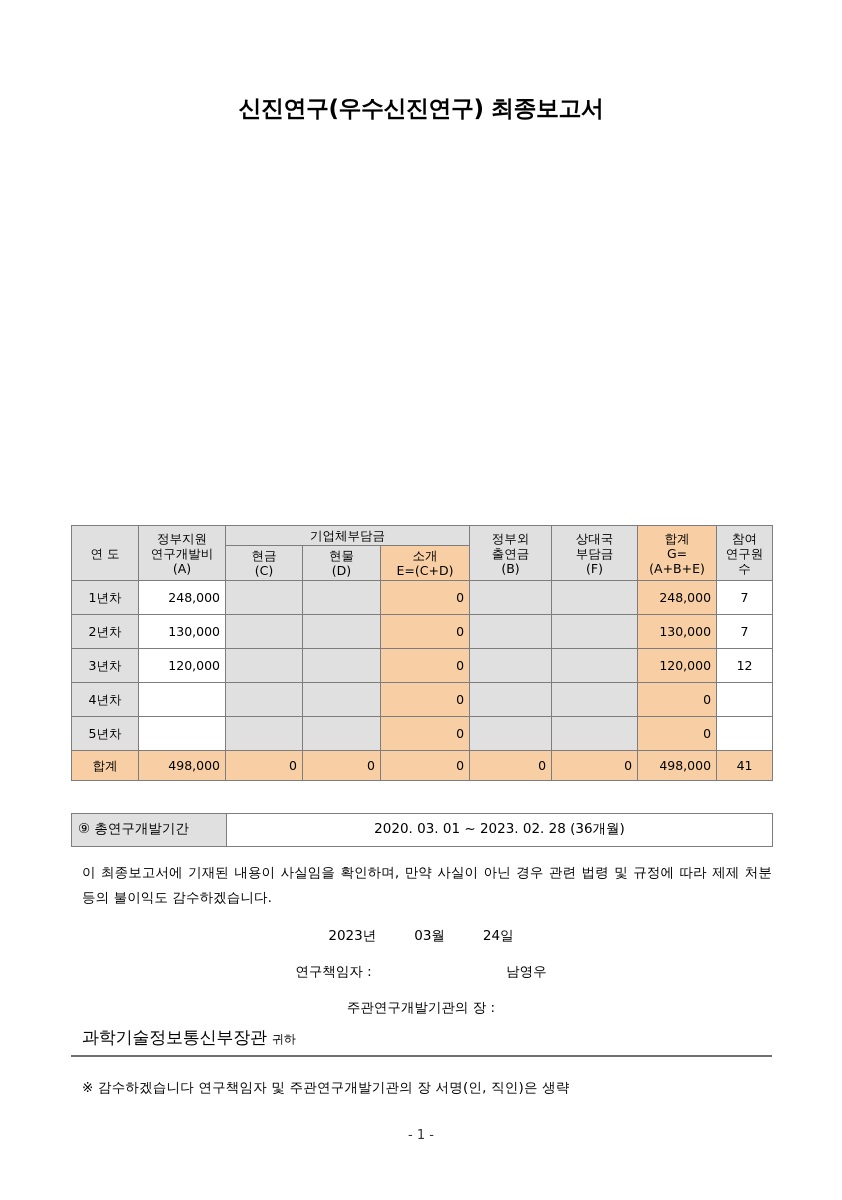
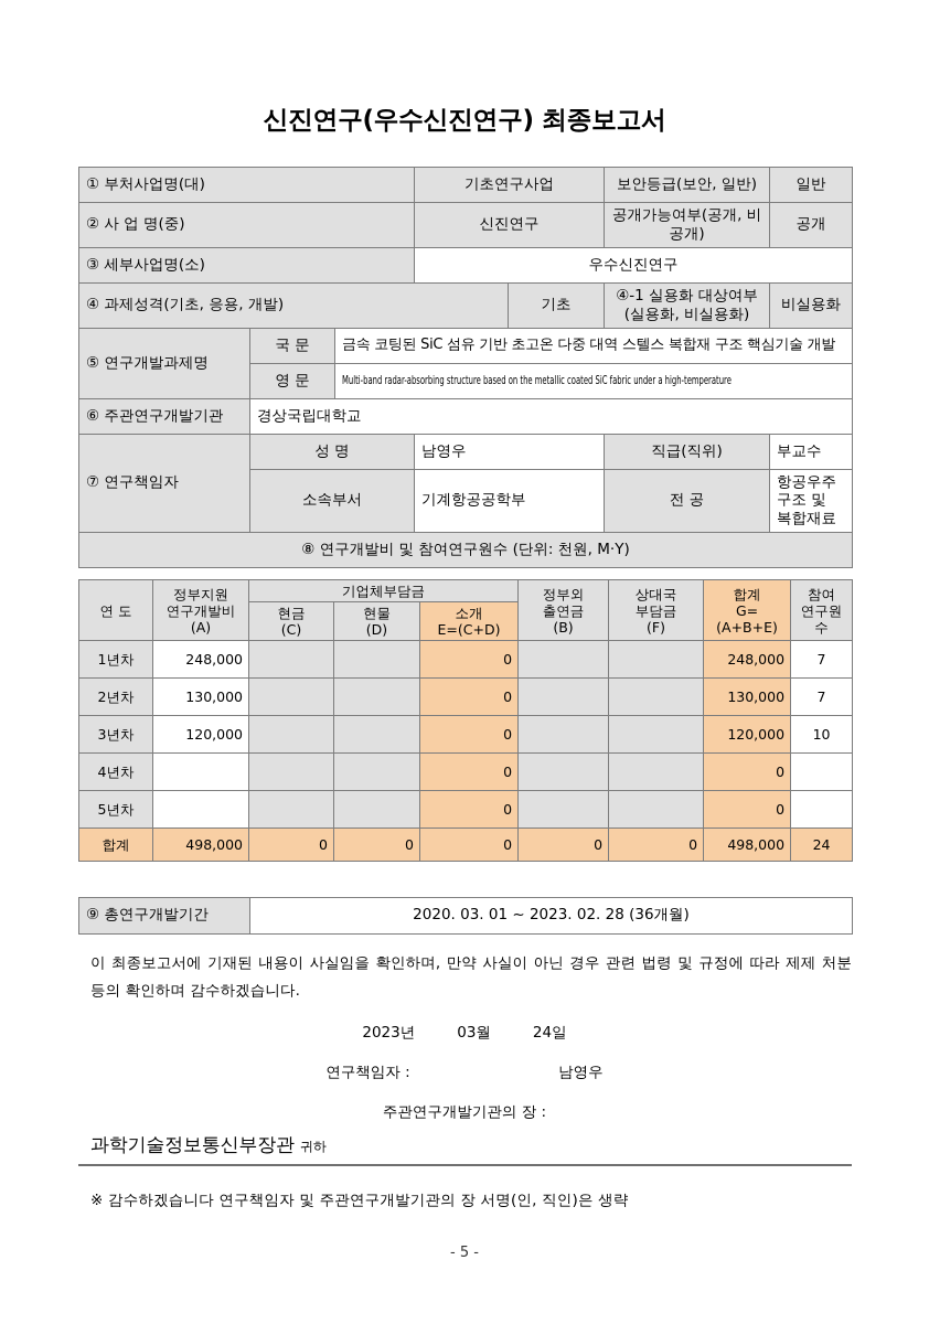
  신진연구(우수신진연구) 최종보고서
+ ① 부처사업명(대)	기초연구사업	보안등급(보안, 일반)	일반
+ ② 사 업 명(중)	신진연구	공개가능여부(공개, 비공개)	공개
+ ③ 세부사업명(소)	우수신진연구
+ ④ 과제성격(기초, 응용, 개발)	기초	④-1 실용화 대상여부(실용화, 비실용화)	비실용화
+ ⑤ 연구개발과제명	국 문	금속 코팅된 SiC 섬유 기반 초고온 다중 대역 스텔스 복합재 구조 핵심기술 개발
+ 영 문	Multi-band radar-absorbing structure based on the metallic coated SiC fabric under a high-temperature
+ ⑥ 주관연구개발기관	경상국립대학교
+ ⑦ 연구책임자	성 명	남영우	직급(직위)	부교수
+ 소속부서	기계항공공학부	전 공	항공우주 구조 및 복합재료
+ ⑧ 연구개발비 및 참여연구원수 (단위: 천원, M·Y)
  연 도	정부지원 연구개발비 (A)	기업체부담금	정부외 출연금 (B)	상대국 부담금 (F)	합계 G=(A+B+E)	참여 연구원수
  현금 (C)	현물 (D)	소개 E=(C+D)
  1년차	248,000			0			248,000	7
  2년차	130,000			0			130,000	7
- 3년차	120,000			0			120,000	12
+ 3년차	120,000			0			120,000	10
  4년차				0			0
  5년차				0			0
- 합계	498,000	0	0	0	0	0	498,000	41
+ 합계	498,000	0	0	0	0	0	498,000	24
  ⑨ 총연구개발기간	2020. 03. 01 ~ 2023. 02. 28 (36개월)
- 이 최종보고서에 기재된 내용이 사실임을 확인하며, 만약 사실이 아닌 경우 관련 법령 및 규정에 따라 제제 처분 등의 불이익도 감수하겠습니다.
+ 이 최종보고서에 기재된 내용이 사실임을 확인하며, 만약 사실이 아닌 경우 관련 법령 및 규정에 따라 제제 처분 등의 확인하며 감수하겠습니다.
  2023년 03월 24일
  연구책임자 : 남영우
  주관연구개발기관의 장 :
  과학기술정보통신부장관 귀하
  ※ 감수하겠습니다 연구책임자 및 주관연구개발기관의 장 서명(인, 직인)은 생략
- - 1 -
+ - 5 -
